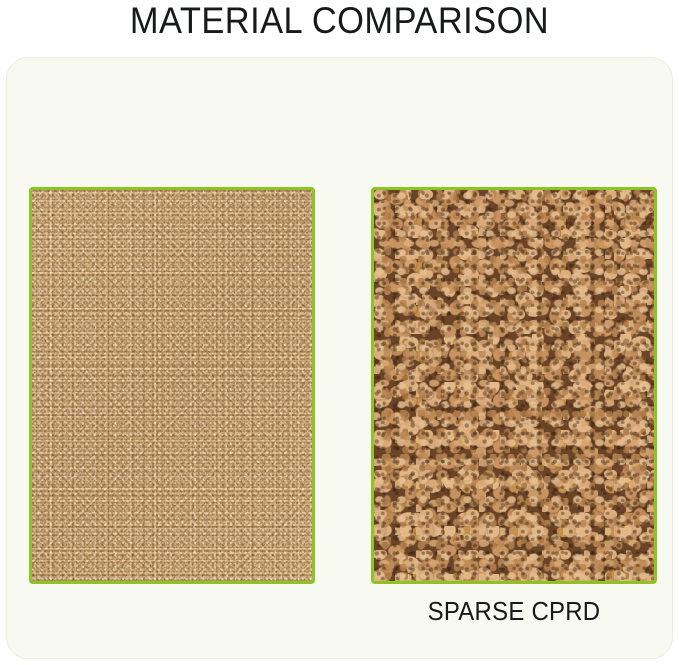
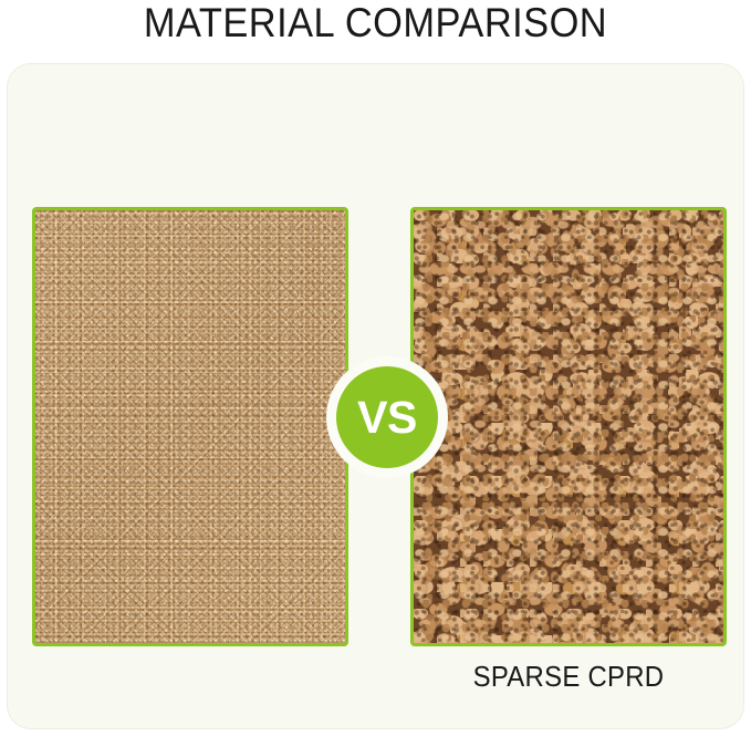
  MATERIAL COMPARISON
+ VS
  SPARSE CPRD
